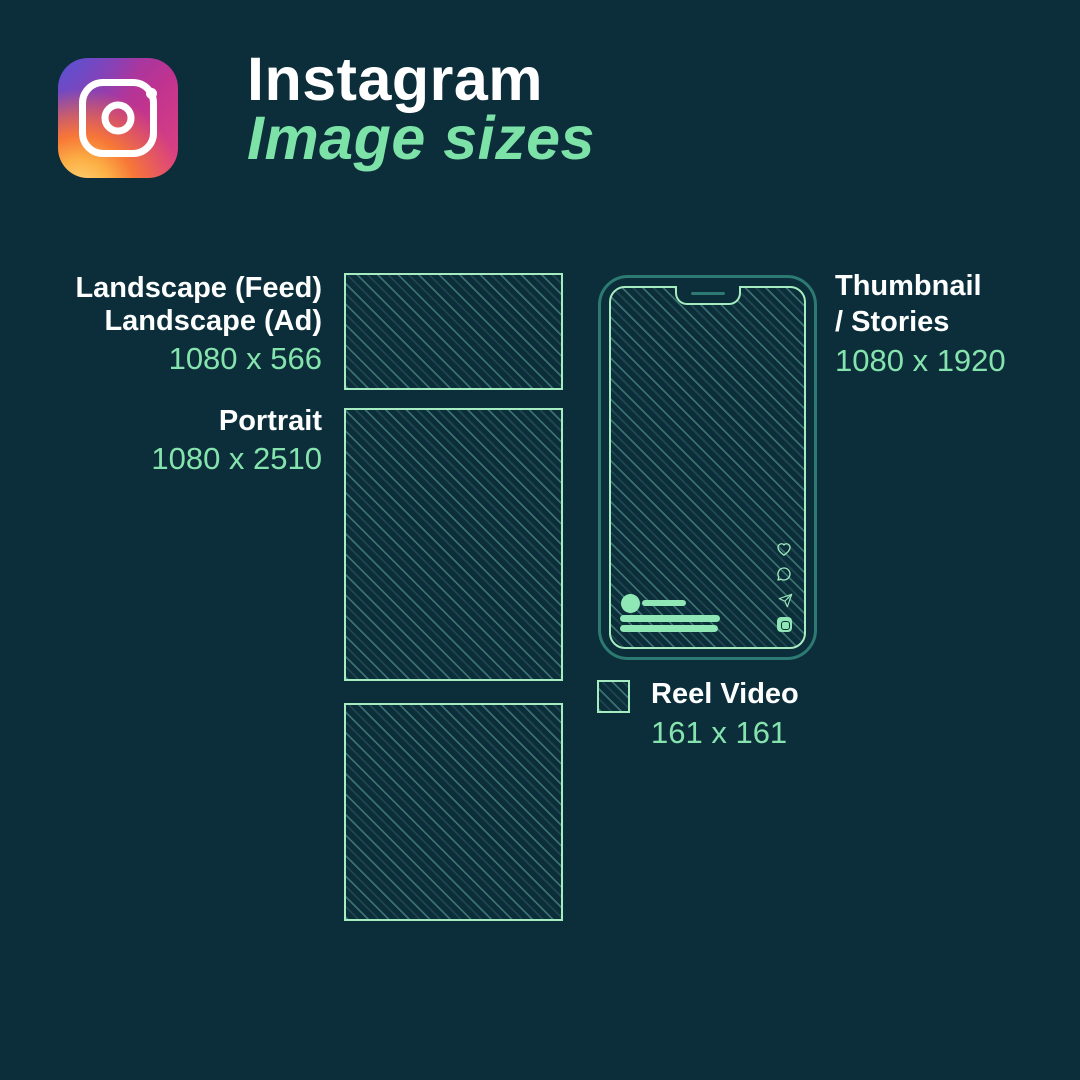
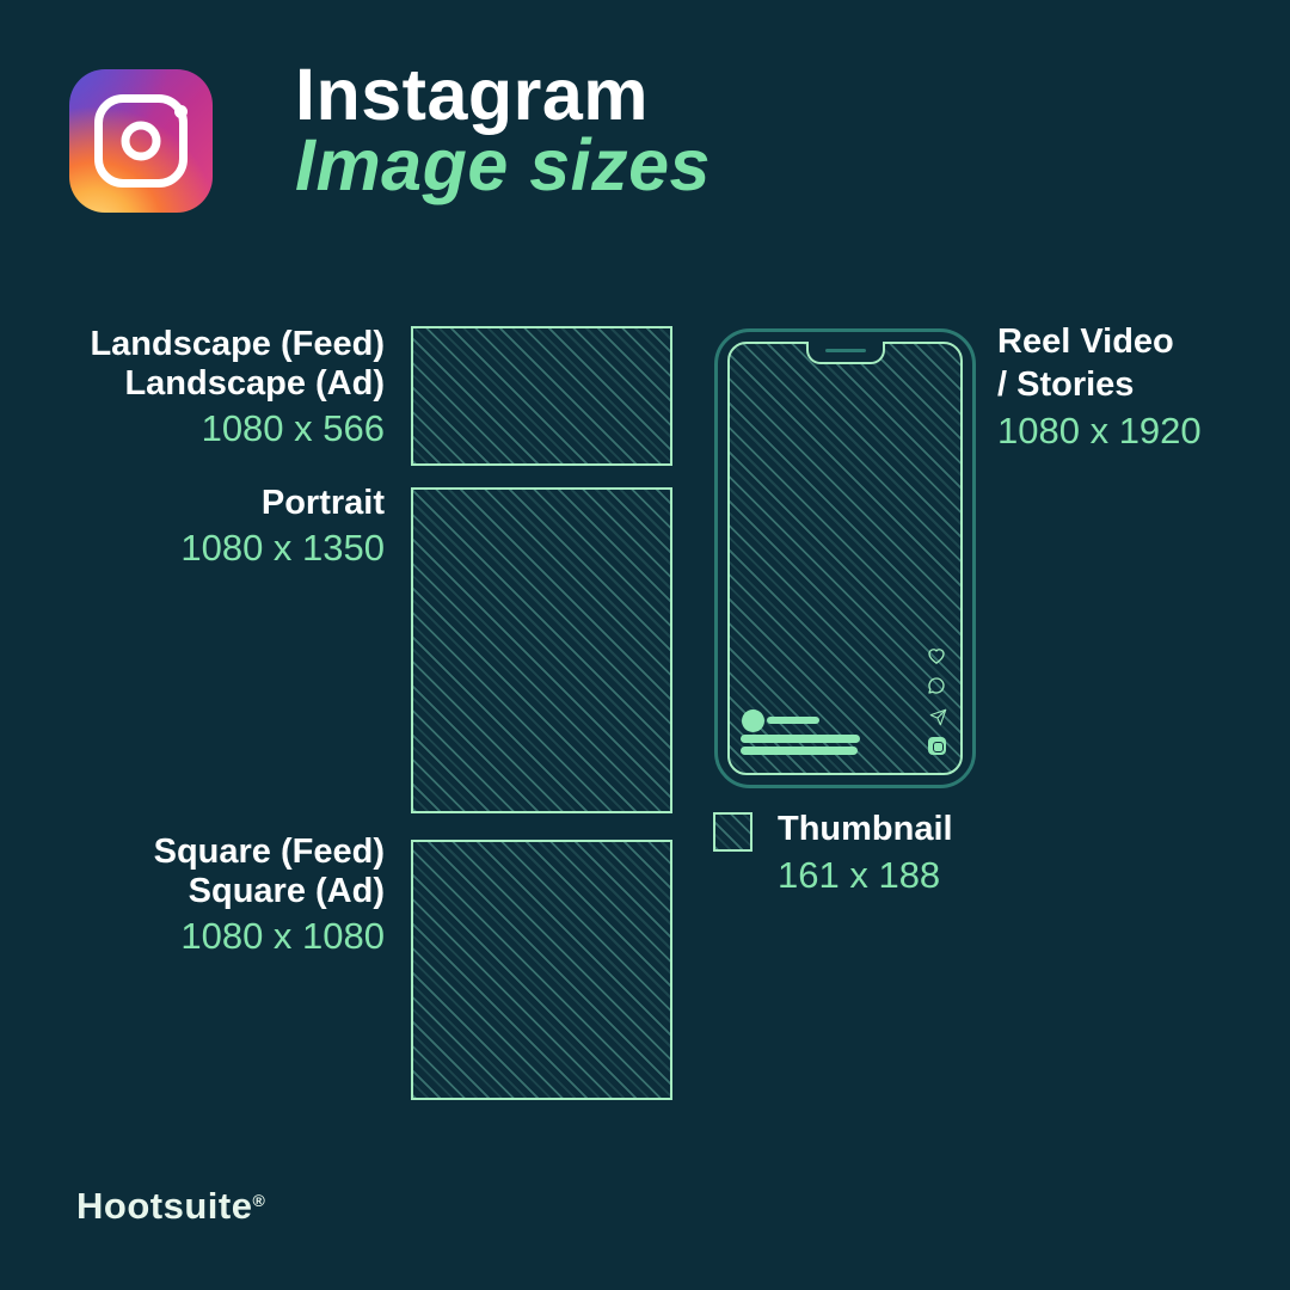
  Instagram
  Image sizes
  Landscape (Feed)
  Landscape (Ad)
  1080 x 566
  Portrait
- 1080 x 2510
+ 1080 x 1350
+ Square (Feed)
+ Square (Ad)
+ 1080 x 1080
- Thumbnail
+ Reel Video
  / Stories
  1080 x 1920
- Reel Video
+ Thumbnail
- 161 x 161
+ 161 x 188
+ Hootsuite®
